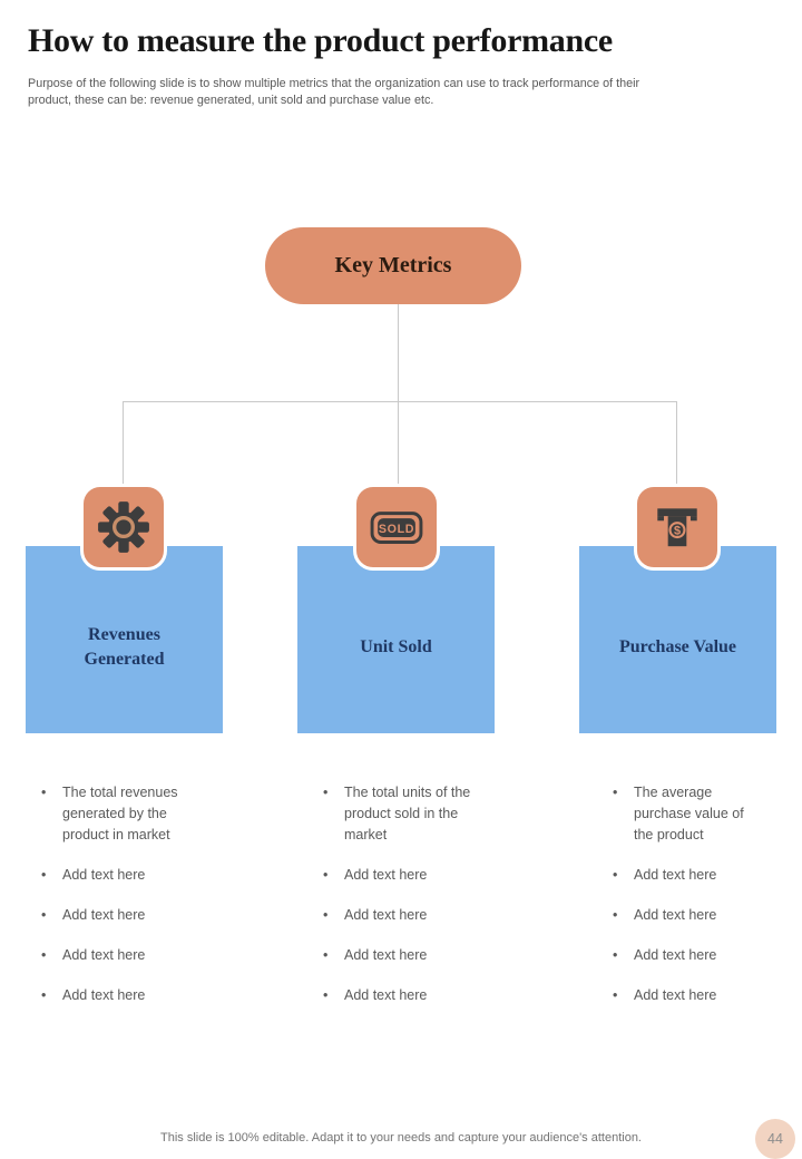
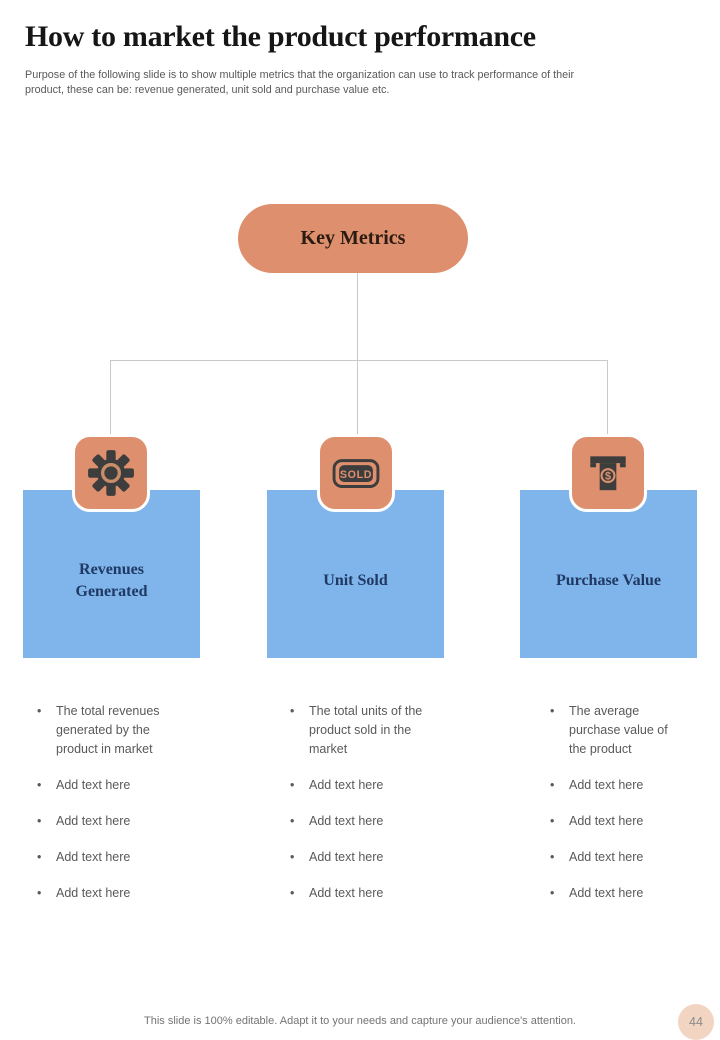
- How to measure the product performance
+ How to market the product performance
  Purpose of the following slide is to show multiple metrics that the organization can use to track performance of their product, these can be: revenue generated, unit sold and purchase value etc.
  Key Metrics
  SOLD
  $
  Revenues Generated
  Unit Sold
  Purchase Value
  The total revenues generated by the product in market
  Add text here
  Add text here
  Add text here
  Add text here
  The total units of the product sold in the market
  Add text here
  Add text here
  Add text here
  Add text here
  The average purchase value of the product
  Add text here
  Add text here
  Add text here
  Add text here
  This slide is 100% editable. Adapt it to your needs and capture your audience's attention.
  44
